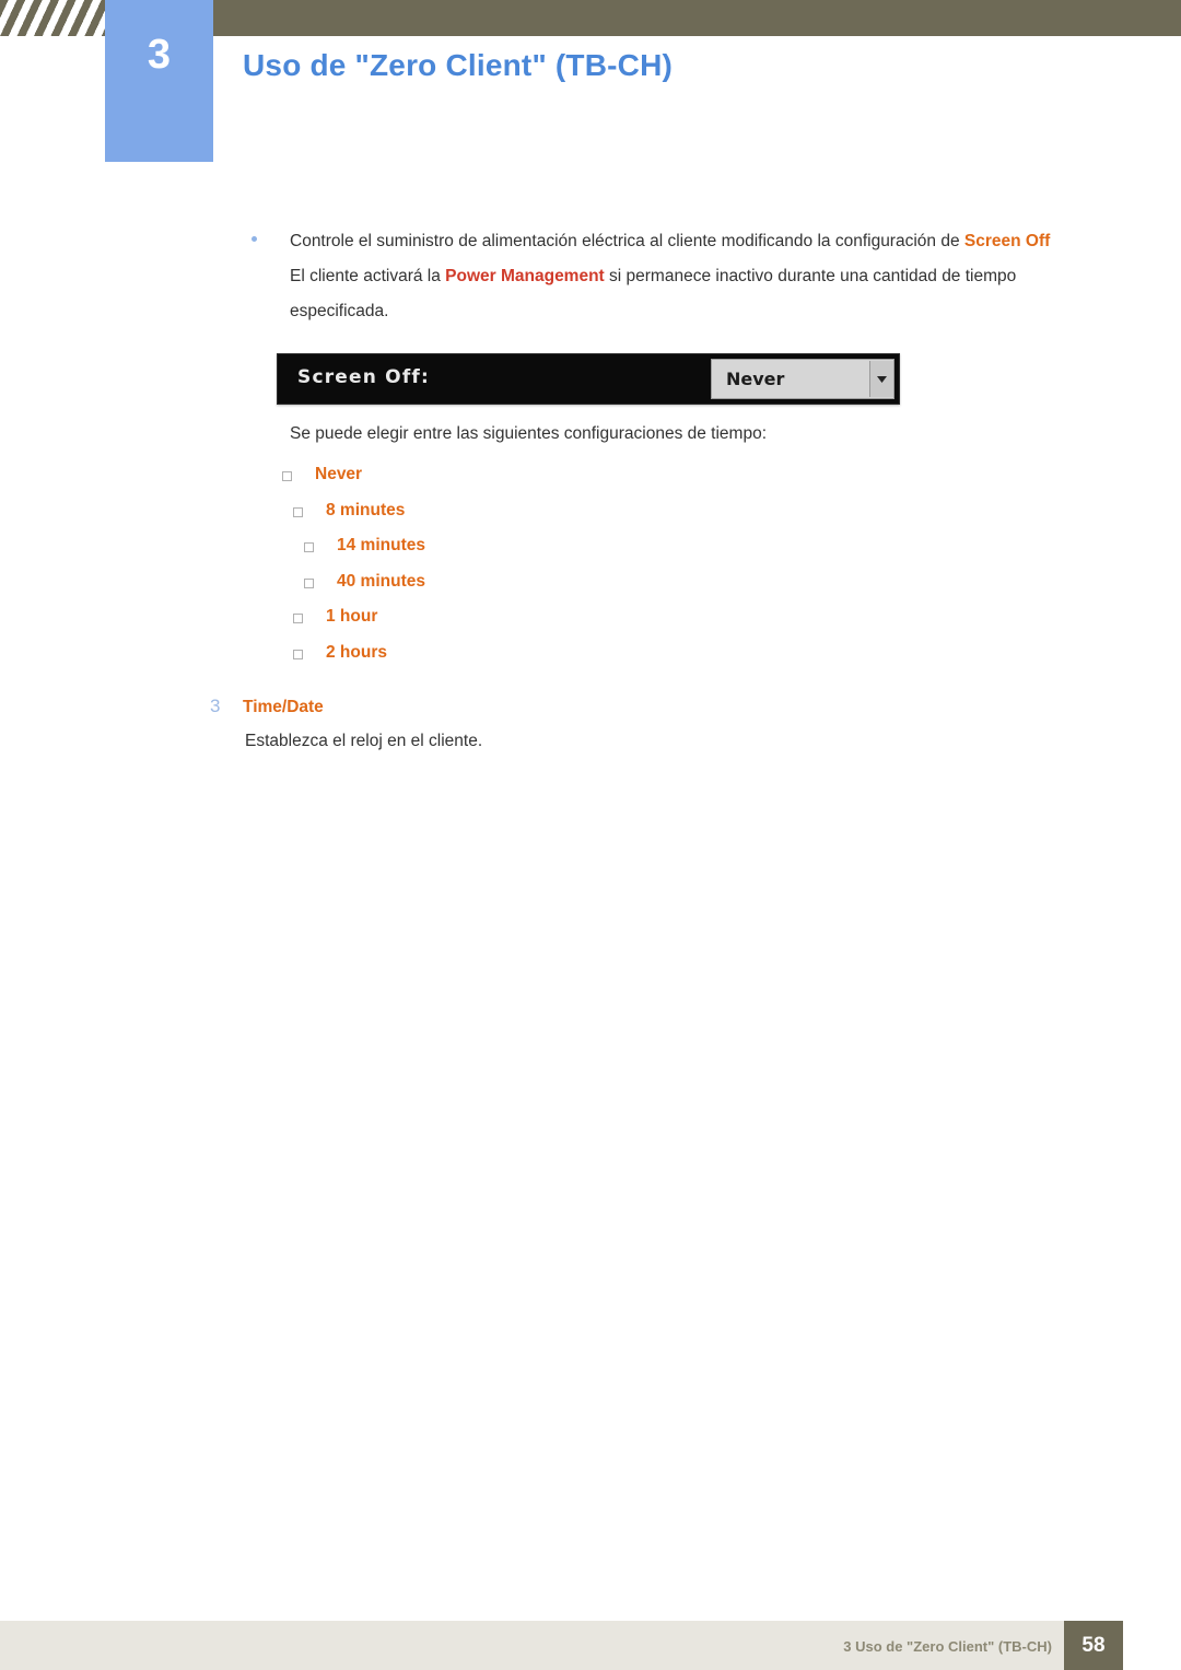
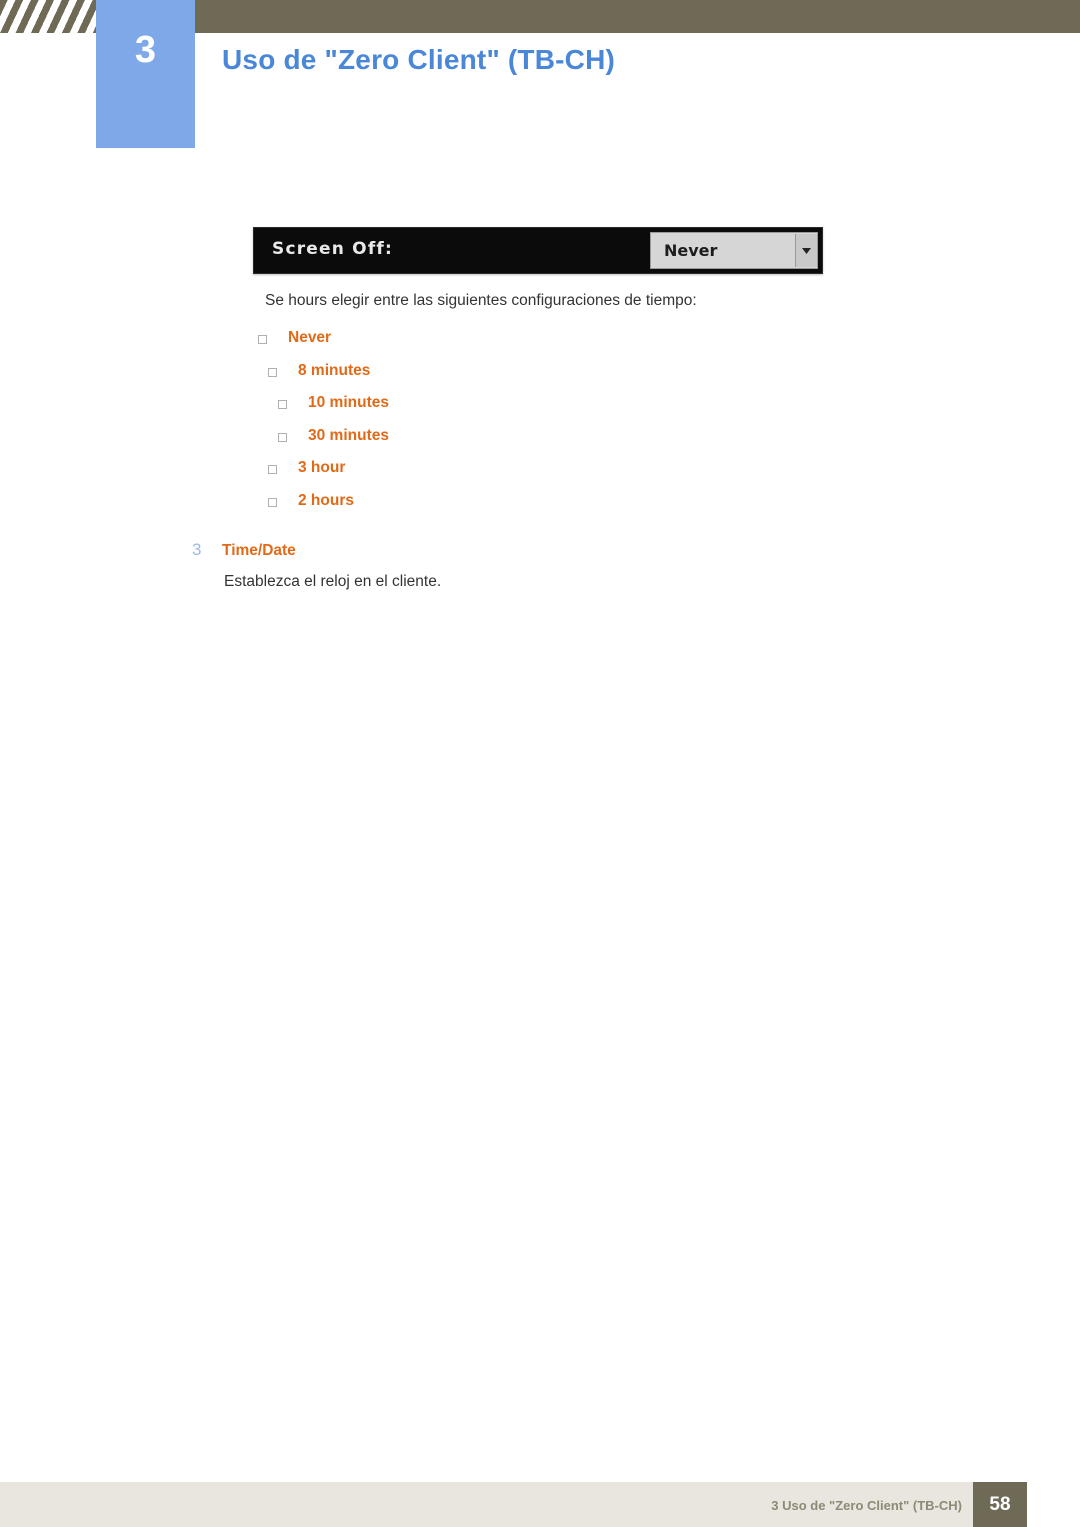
  3
  Uso de "Zero Client" (TB-CH)
- Controle el suministro de alimentación eléctrica al cliente modificando la configuración de Screen Off El cliente activará la Power Management si permanece inactivo durante una cantidad de tiempo especificada.
  Screen Off:
  Never
- Se puede elegir entre las siguientes configuraciones de tiempo:
+ Se hours elegir entre las siguientes configuraciones de tiempo:
  Never
  8 minutes
- 14 minutes
+ 10 minutes
- 40 minutes
+ 30 minutes
- 1 hour
+ 3 hour
  2 hours
  3
  Time/Date
  Establezca el reloj en el cliente.
  3 Uso de "Zero Client" (TB-CH)
  58
